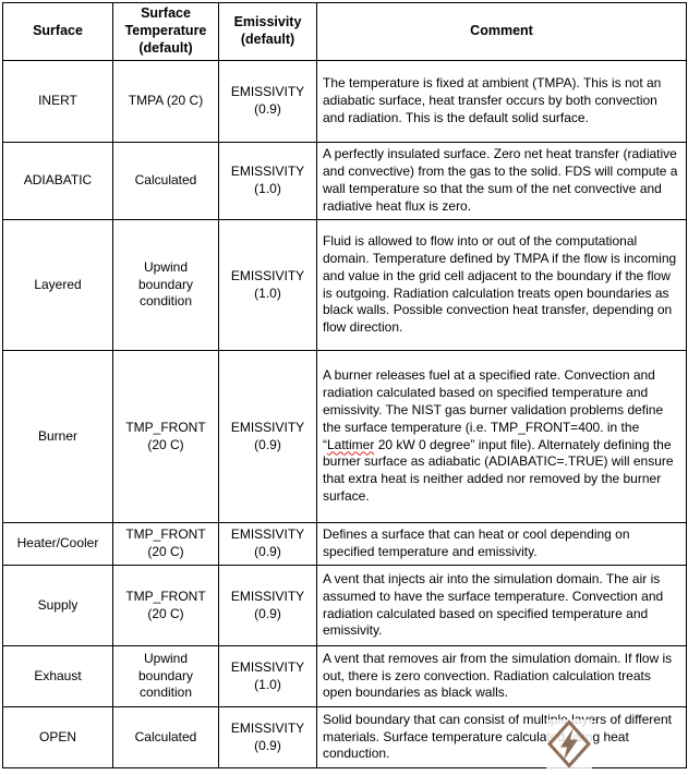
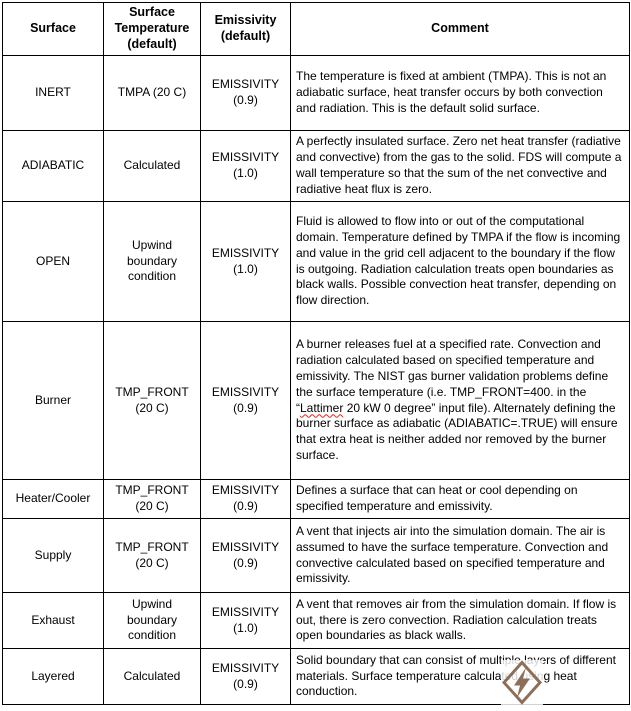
  Surface	Surface Temperature (default)	Emissivity (default)	Comment
  INERT	TMPA (20 C)	EMISSIVITY (0.9)	The temperature is fixed at ambient (TMPA). This is not an adiabatic surface, heat transfer occurs by both convection and radiation. This is the default solid surface.
  ADIABATIC	Calculated	EMISSIVITY (1.0)	A perfectly insulated surface. Zero net heat transfer (radiative and convective) from the gas to the solid. FDS will compute a wall temperature so that the sum of the net convective and radiative heat flux is zero.
- Layered	Upwind boundary condition	EMISSIVITY (1.0)	Fluid is allowed to flow into or out of the computational domain. Temperature defined by TMPA if the flow is incoming and value in the grid cell adjacent to the boundary if the flow is outgoing. Radiation calculation treats open boundaries as black walls. Possible convection heat transfer, depending on flow direction.
+ OPEN	Upwind boundary condition	EMISSIVITY (1.0)	Fluid is allowed to flow into or out of the computational domain. Temperature defined by TMPA if the flow is incoming and value in the grid cell adjacent to the boundary if the flow is outgoing. Radiation calculation treats open boundaries as black walls. Possible convection heat transfer, depending on flow direction.
  Burner	TMP_FRONT (20 C)	EMISSIVITY (0.9)	A burner releases fuel at a specified rate. Convection and radiation calculated based on specified temperature and emissivity. The NIST gas burner validation problems define the surface temperature (i.e. TMP_FRONT=400. in the “Lattimer 20 kW 0 degree” input file). Alternately defining the burner surface as adiabatic (ADIABATIC=.TRUE) will ensure that extra heat is neither added nor removed by the burner surface.
  Heater/Cooler	TMP_FRONT (20 C)	EMISSIVITY (0.9)	Defines a surface that can heat or cool depending on specified temperature and emissivity.
- Supply	TMP_FRONT (20 C)	EMISSIVITY (0.9)	A vent that injects air into the simulation domain. The air is assumed to have the surface temperature. Convection and radiation calculated based on specified temperature and emissivity.
+ Supply	TMP_FRONT (20 C)	EMISSIVITY (0.9)	A vent that injects air into the simulation domain. The air is assumed to have the surface temperature. Convection and convective calculated based on specified temperature and emissivity.
  Exhaust	Upwind boundary condition	EMISSIVITY (1.0)	A vent that removes air from the simulation domain. If flow is out, there is zero convection. Radiation calculation treats open boundaries as black walls.
- OPEN	Calculated	EMISSIVITY (0.9)	Solid boundary that can consist of multiple layers of different materials. Surface temperature calculated usng heat conduction.
+ Layered	Calculated	EMISSIVITY (0.9)	Solid boundary that can consist of multiple layers of different materials. Surface temperature calculated usng heat conduction.
